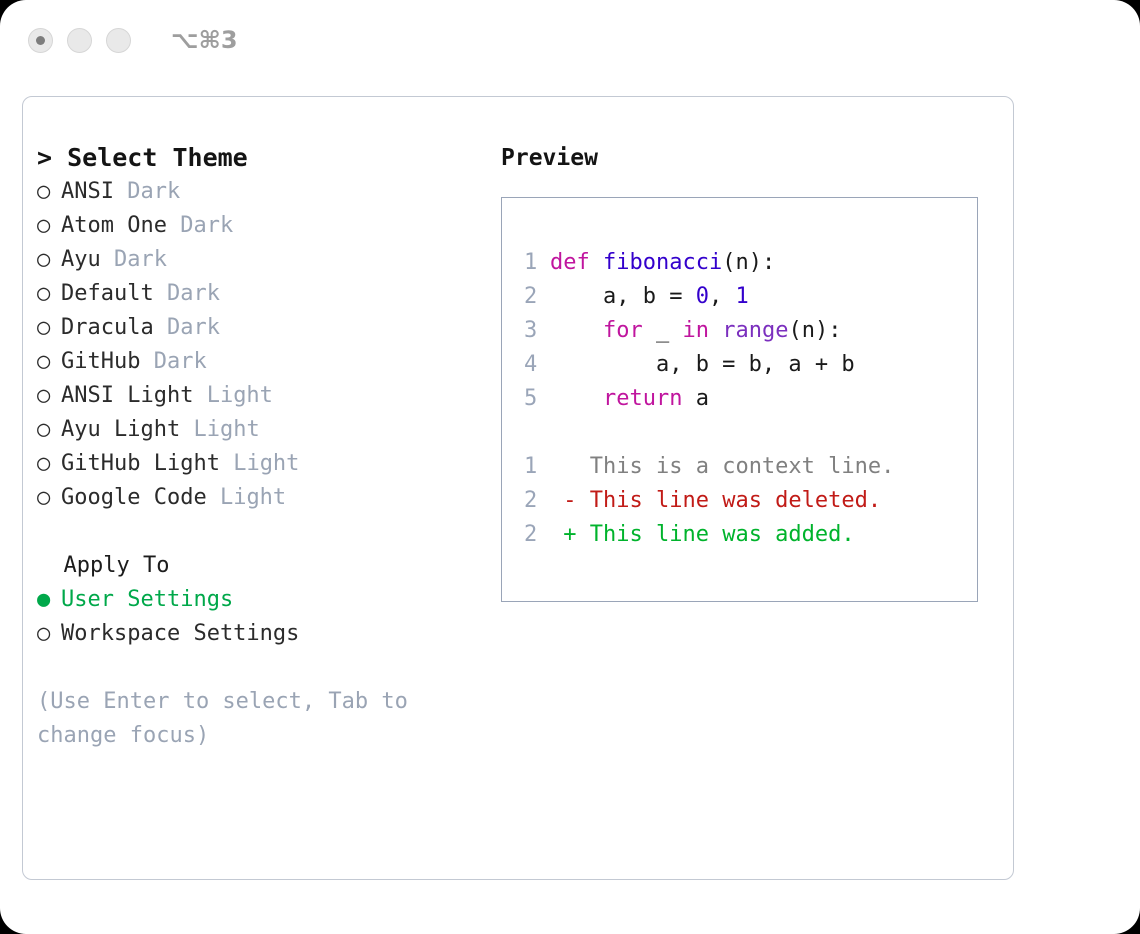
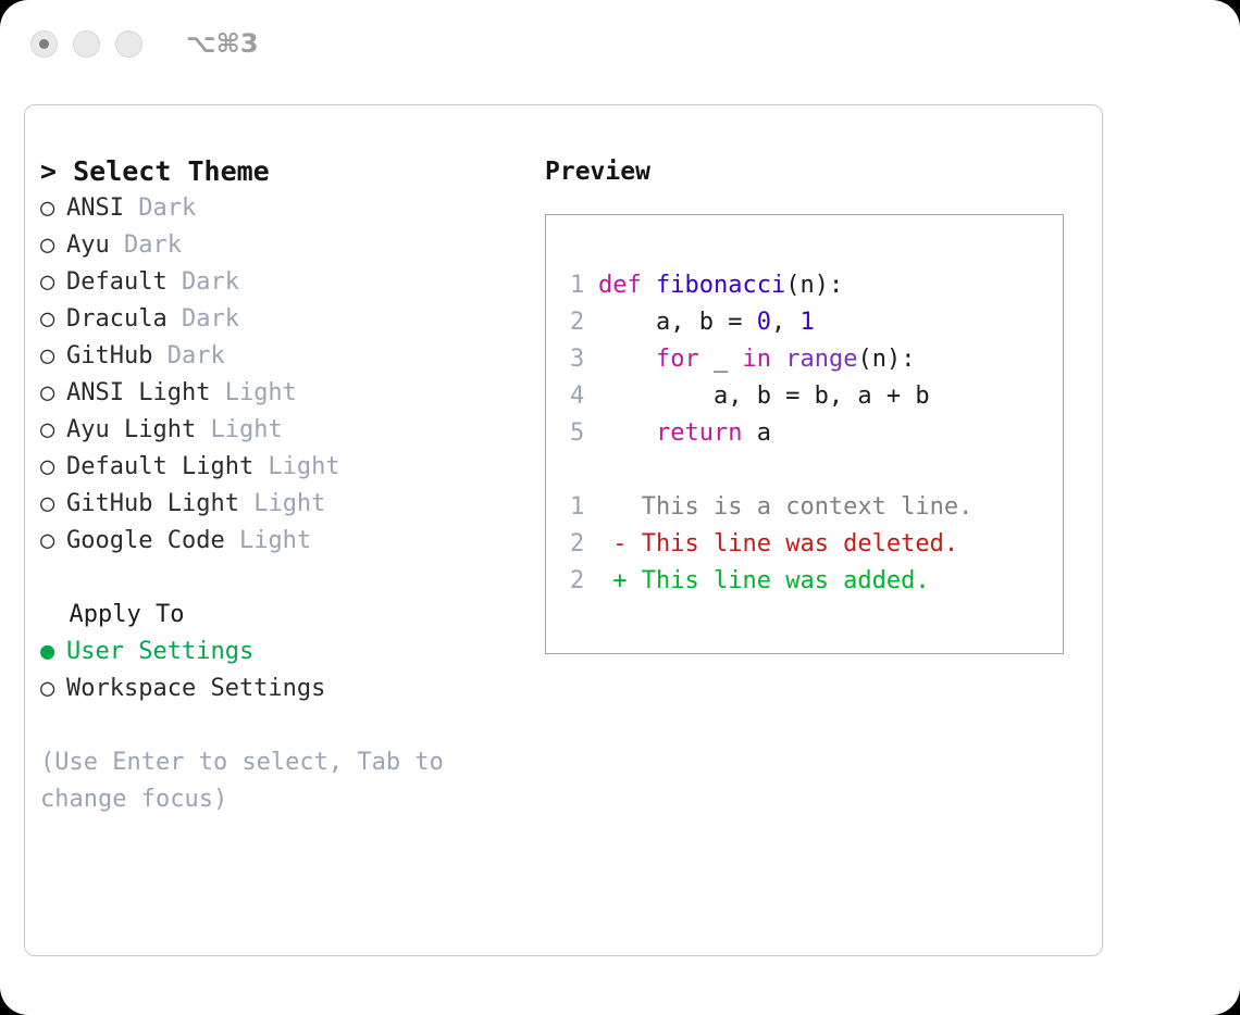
  ⌥⌘3
  > Select Theme
  ○ ANSI Dark
- ○ Atom One Dark
  ○ Ayu Dark
  ○ Default Dark
  ○ Dracula Dark
  ○ GitHub Dark
  ○ ANSI Light Light
  ○ Ayu Light Light
+ ○ Default Light Light
  ○ GitHub Light Light
  ○ Google Code Light
  Apply To
  ● User Settings
  ○ Workspace Settings
  (Use Enter to select, Tab to change focus)
  Preview
  1 def fibonacci(n):
  2 a, b = 0, 1
  3 for _ in range(n):
  4 a, b = b, a + b
  5 return a
  1 This is a context line.
  2 - This line was deleted.
  2 + This line was added.
